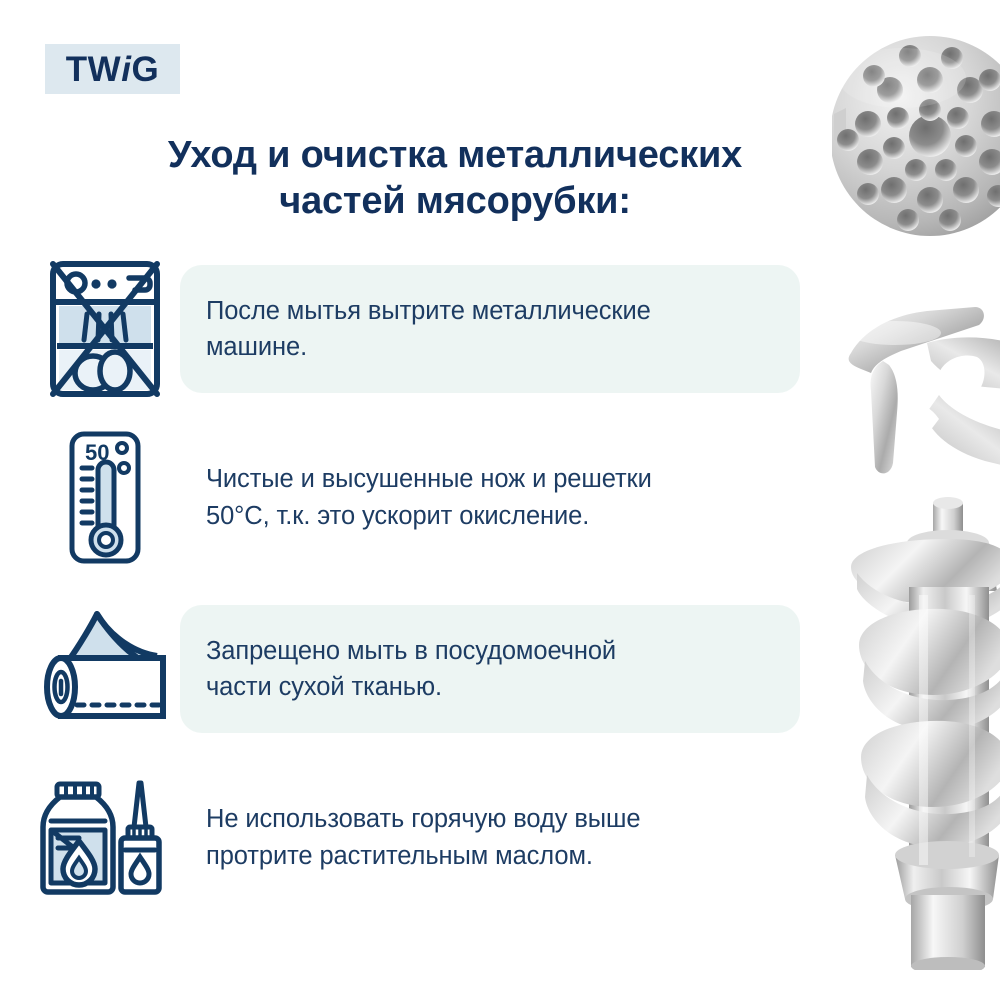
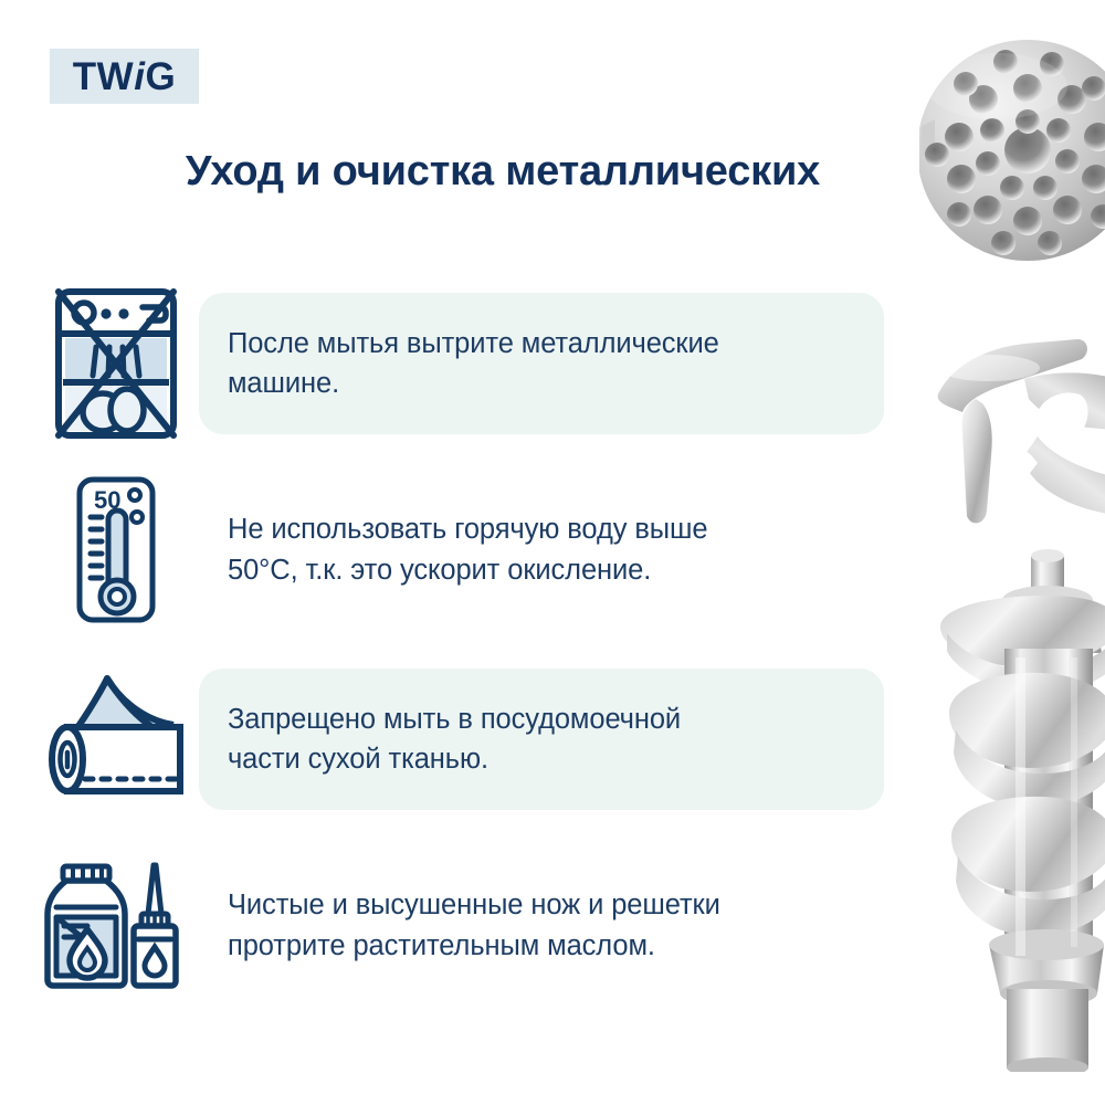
  TWiG
  Уход и очистка металлических
- частей мясорубки:
  После мытья вытрите металлические
  машине.
  50
- Чистые и высушенные нож и решетки
+ Не использовать горячую воду выше
  50°C, т.к. это ускорит окисление.
  Запрещено мыть в посудомоечной
  части сухой тканью.
- Не использовать горячую воду выше
+ Чистые и высушенные нож и решетки
  протрите растительным маслом.
